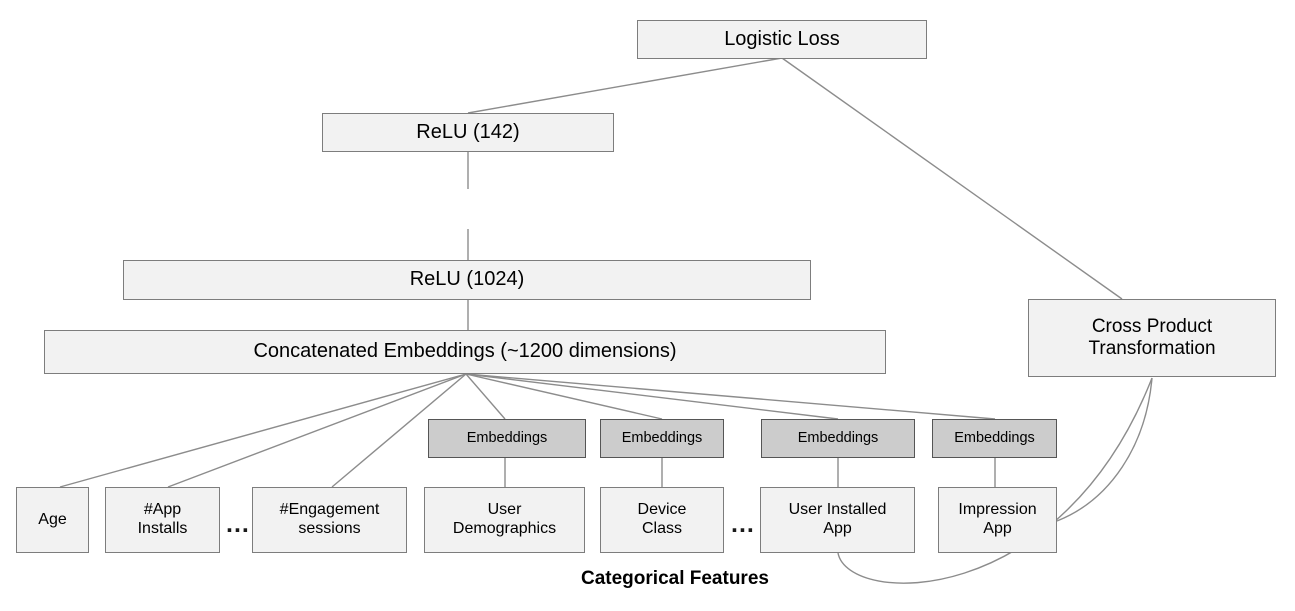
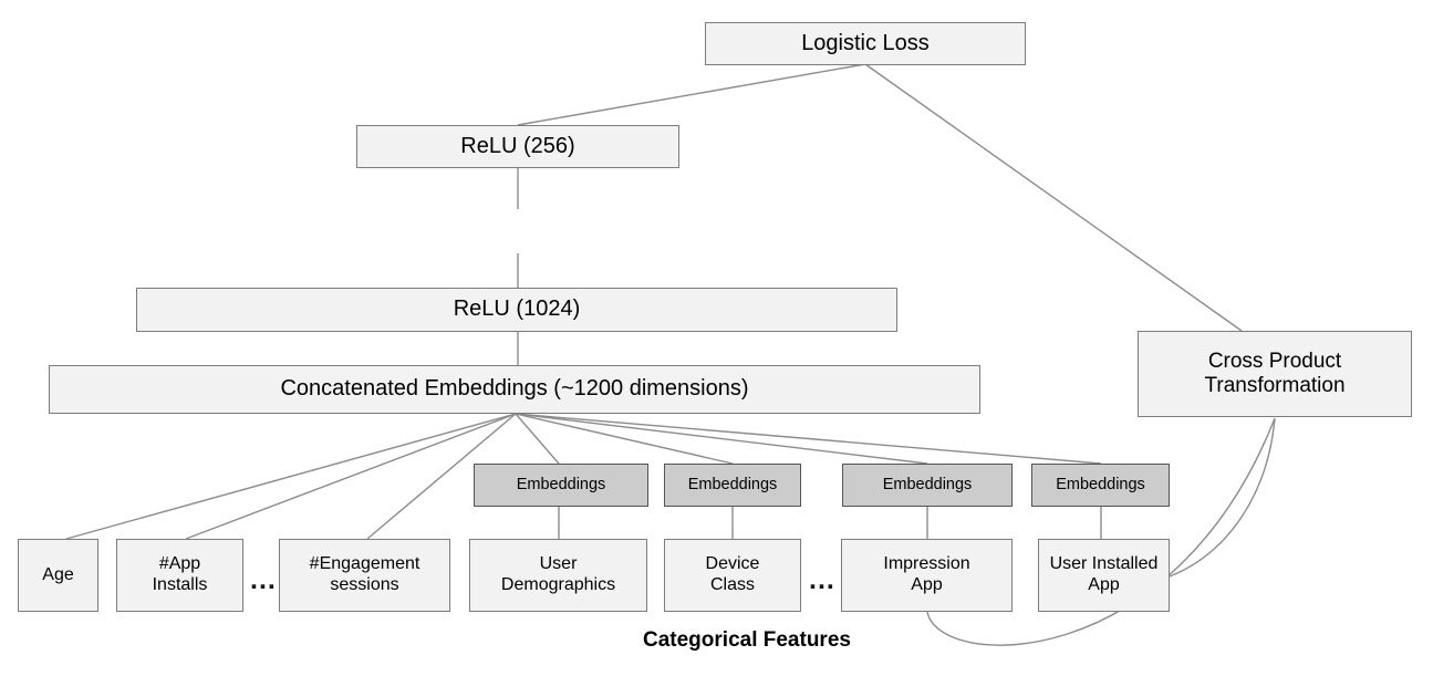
  Logistic Loss
- ReLU (142)
+ ReLU (256)
  ReLU (1024)
  Concatenated Embeddings (~1200 dimensions)
  Cross Product
  Transformation
  Embeddings
  Embeddings
  Embeddings
  Embeddings
  Age
  #App
  Installs
  ...
  #Engagement
  sessions
  User
  Demographics
  Device
  Class
  ...
- User Installed
+ Impression
  App
- Impression
+ User Installed
  App
  Categorical Features
